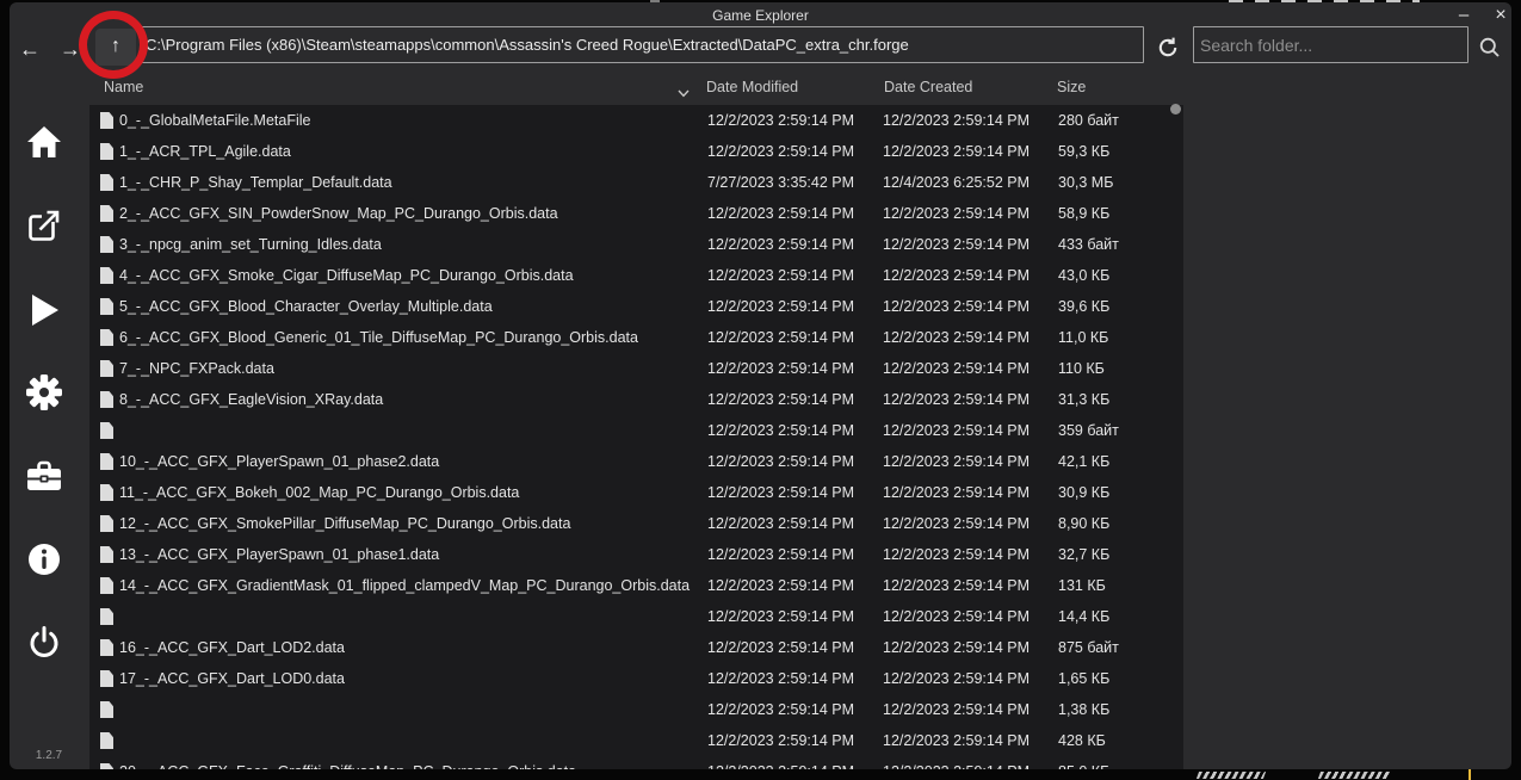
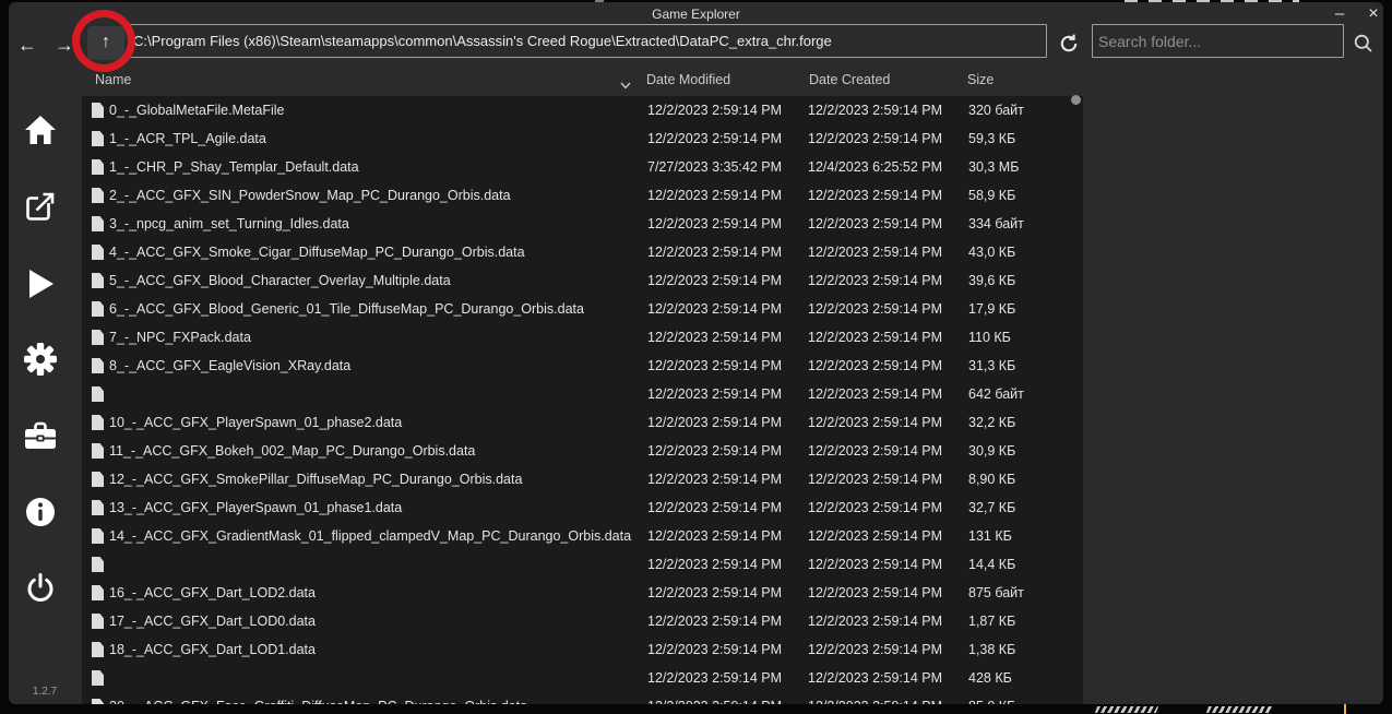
  Game Explorer
  –
  ×
  ←
  →
  ↑
  C:\Program Files (x86)\Steam\steamapps\common\Assassin's Creed Rogue\Extracted\DataPC_extra_chr.forge
  Search folder...
  Name
  Date Modified
  Date Created
  Size
  0_-_GlobalMetaFile.MetaFile
  12/2/2023 2:59:14 PM
  12/2/2023 2:59:14 PM
- 280 байт
+ 320 байт
  1_-_ACR_TPL_Agile.data
  12/2/2023 2:59:14 PM
  12/2/2023 2:59:14 PM
  59,3 КБ
  1_-_CHR_P_Shay_Templar_Default.data
  7/27/2023 3:35:42 PM
  12/4/2023 6:25:52 PM
  30,3 МБ
  2_-_ACC_GFX_SIN_PowderSnow_Map_PC_Durango_Orbis.data
  12/2/2023 2:59:14 PM
  12/2/2023 2:59:14 PM
  58,9 КБ
  3_-_npcg_anim_set_Turning_Idles.data
  12/2/2023 2:59:14 PM
  12/2/2023 2:59:14 PM
- 433 байт
+ 334 байт
  4_-_ACC_GFX_Smoke_Cigar_DiffuseMap_PC_Durango_Orbis.data
  12/2/2023 2:59:14 PM
  12/2/2023 2:59:14 PM
  43,0 КБ
  5_-_ACC_GFX_Blood_Character_Overlay_Multiple.data
  12/2/2023 2:59:14 PM
  12/2/2023 2:59:14 PM
  39,6 КБ
  6_-_ACC_GFX_Blood_Generic_01_Tile_DiffuseMap_PC_Durango_Orbis.data
  12/2/2023 2:59:14 PM
  12/2/2023 2:59:14 PM
- 11,0 КБ
+ 17,9 КБ
  7_-_NPC_FXPack.data
  12/2/2023 2:59:14 PM
  12/2/2023 2:59:14 PM
  110 КБ
  8_-_ACC_GFX_EagleVision_XRay.data
  12/2/2023 2:59:14 PM
  12/2/2023 2:59:14 PM
  31,3 КБ
  12/2/2023 2:59:14 PM
  12/2/2023 2:59:14 PM
- 359 байт
+ 642 байт
  10_-_ACC_GFX_PlayerSpawn_01_phase2.data
  12/2/2023 2:59:14 PM
  12/2/2023 2:59:14 PM
- 42,1 КБ
+ 32,2 КБ
  11_-_ACC_GFX_Bokeh_002_Map_PC_Durango_Orbis.data
  12/2/2023 2:59:14 PM
  12/2/2023 2:59:14 PM
  30,9 КБ
  12_-_ACC_GFX_SmokePillar_DiffuseMap_PC_Durango_Orbis.data
  12/2/2023 2:59:14 PM
  12/2/2023 2:59:14 PM
  8,90 КБ
  13_-_ACC_GFX_PlayerSpawn_01_phase1.data
  12/2/2023 2:59:14 PM
  12/2/2023 2:59:14 PM
  32,7 КБ
  14_-_ACC_GFX_GradientMask_01_flipped_clampedV_Map_PC_Durango_Orbis.data
  12/2/2023 2:59:14 PM
  12/2/2023 2:59:14 PM
  131 КБ
  12/2/2023 2:59:14 PM
  12/2/2023 2:59:14 PM
  14,4 КБ
  16_-_ACC_GFX_Dart_LOD2.data
  12/2/2023 2:59:14 PM
  12/2/2023 2:59:14 PM
  875 байт
  17_-_ACC_GFX_Dart_LOD0.data
  12/2/2023 2:59:14 PM
  12/2/2023 2:59:14 PM
- 1,65 КБ
+ 1,87 КБ
+ 18_-_ACC_GFX_Dart_LOD1.data
  12/2/2023 2:59:14 PM
  12/2/2023 2:59:14 PM
  1,38 КБ
  12/2/2023 2:59:14 PM
  12/2/2023 2:59:14 PM
  428 КБ
  1.2.7
